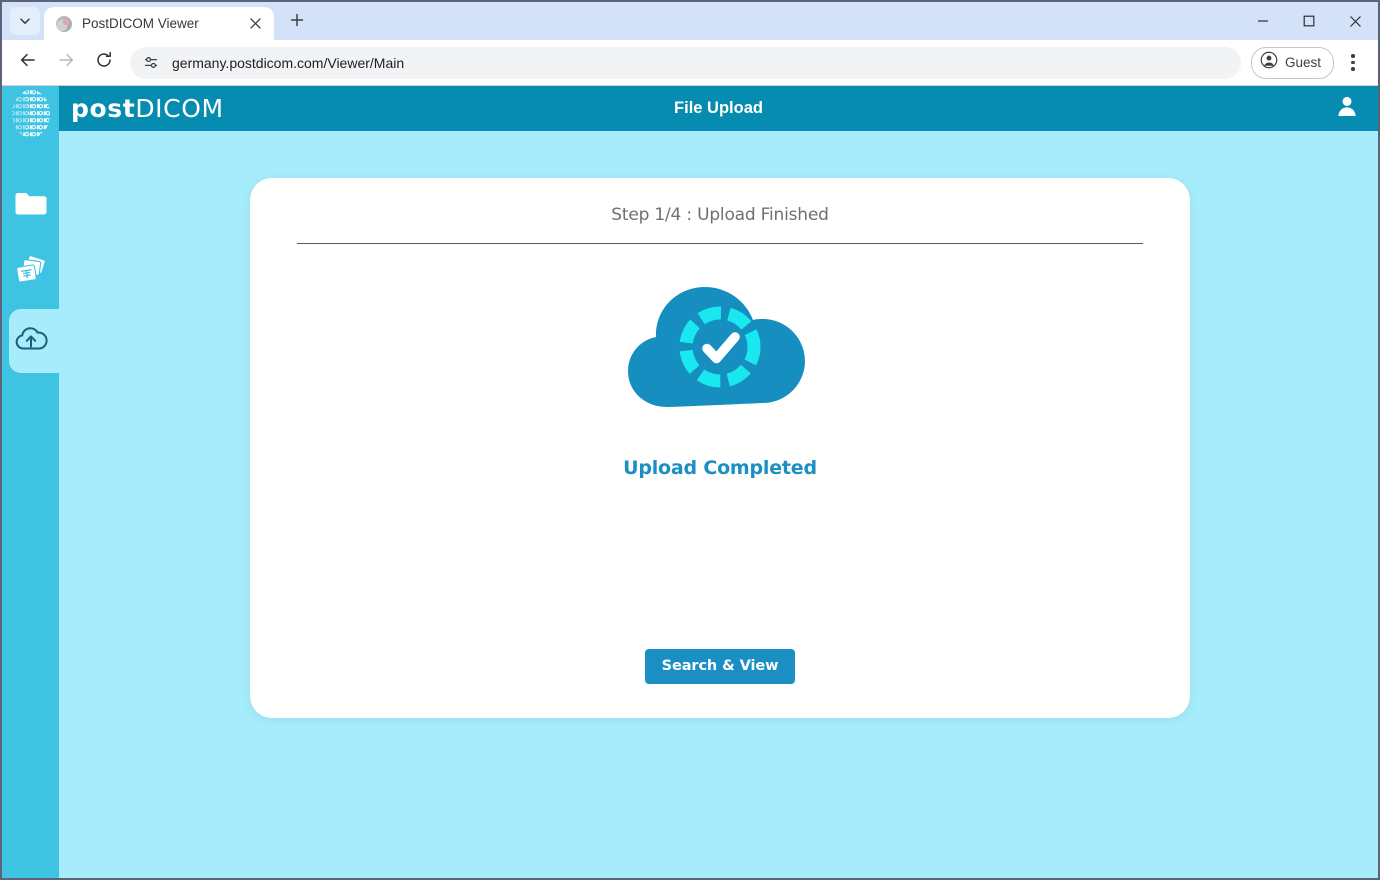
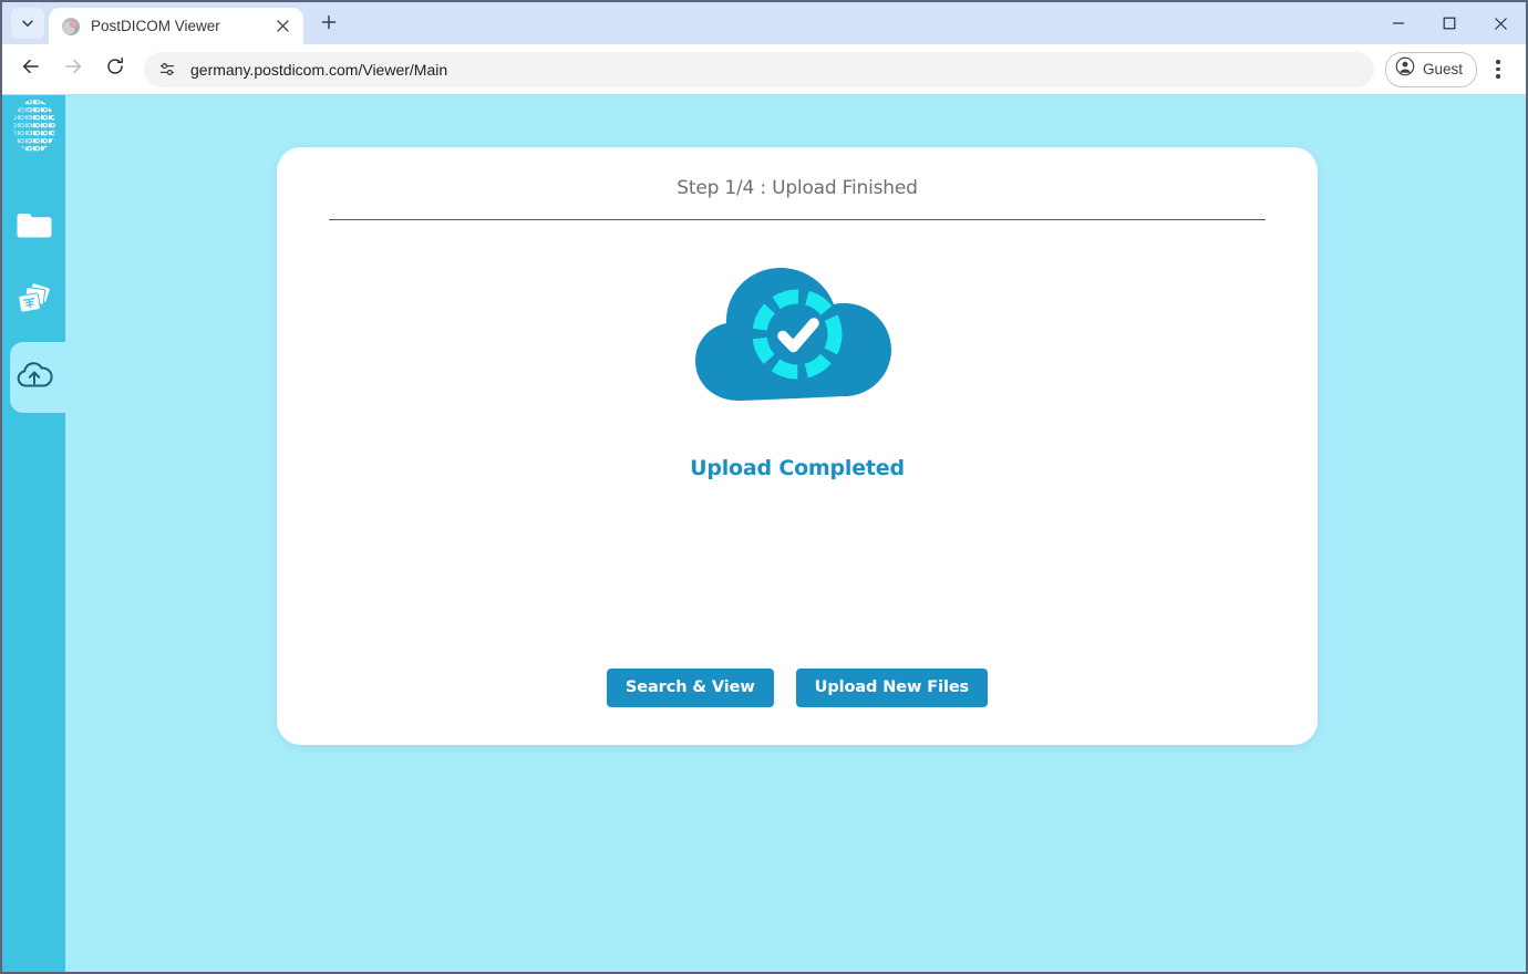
  PostDICOM Viewer
  germany.postdicom.com/Viewer/Main
  Guest
- postDICOM
- File Upload
  Step 1/4 : Upload Finished
  Upload Completed
  Search & View
+ Upload New Files
